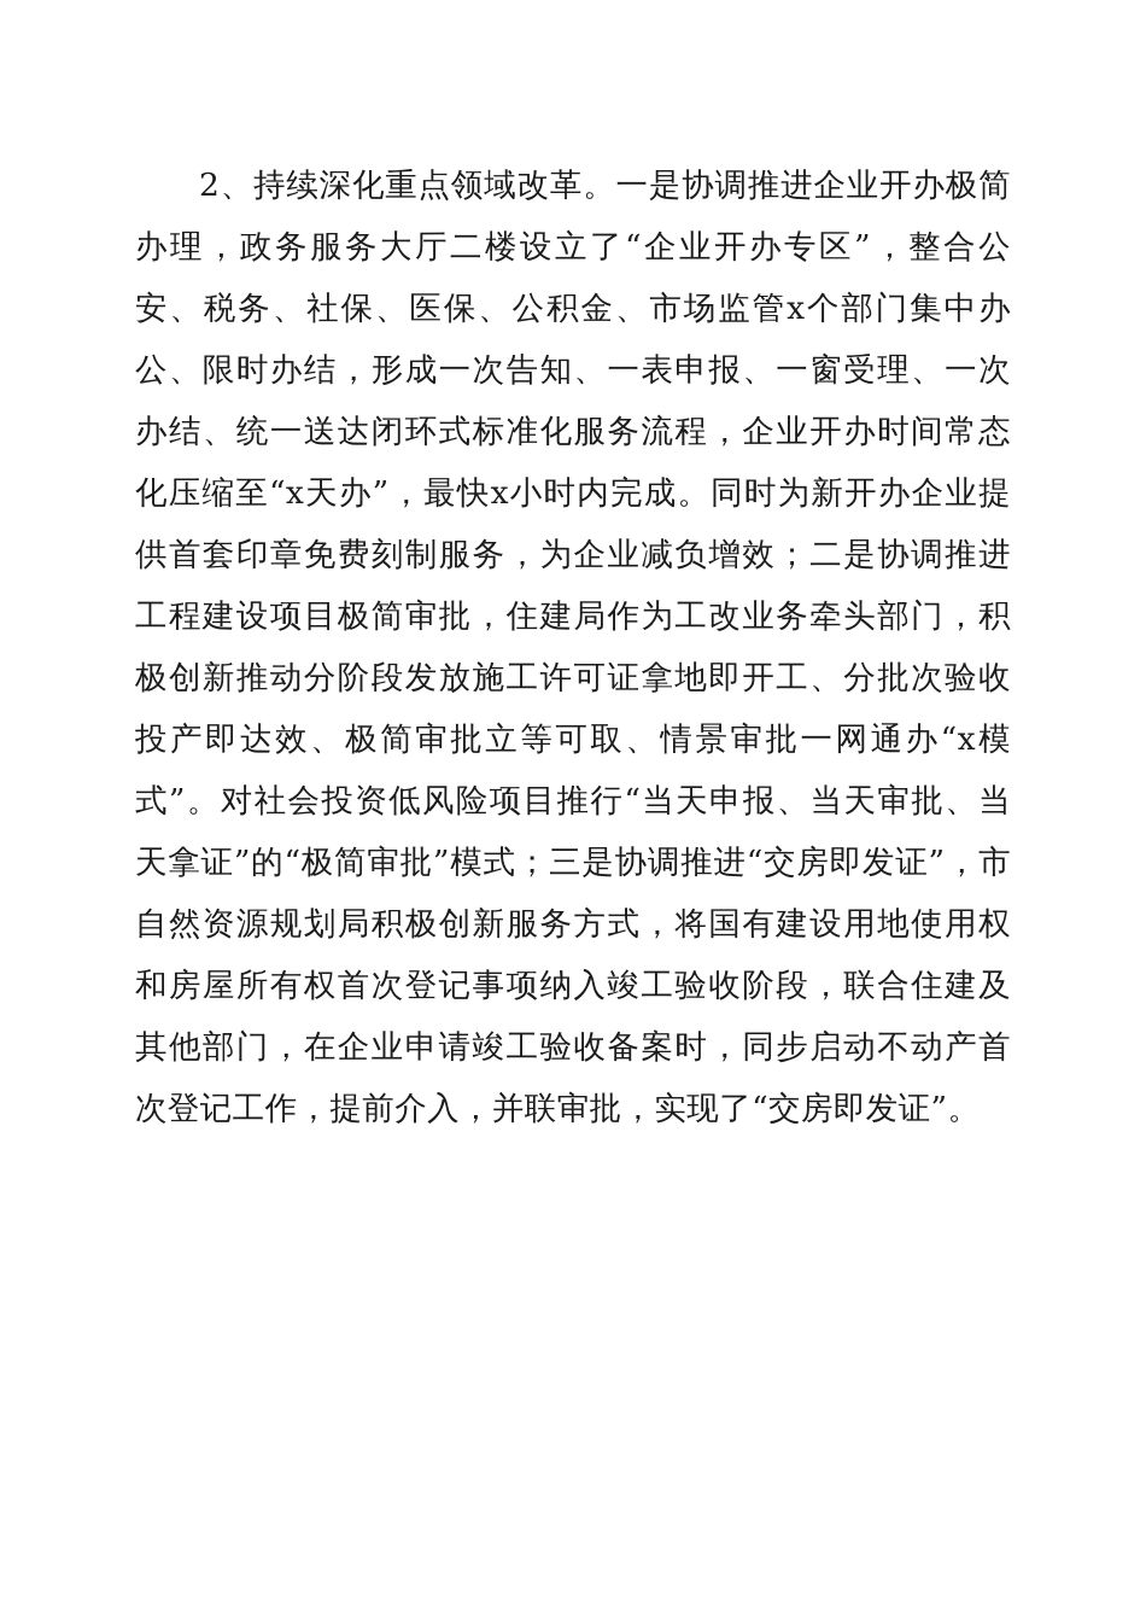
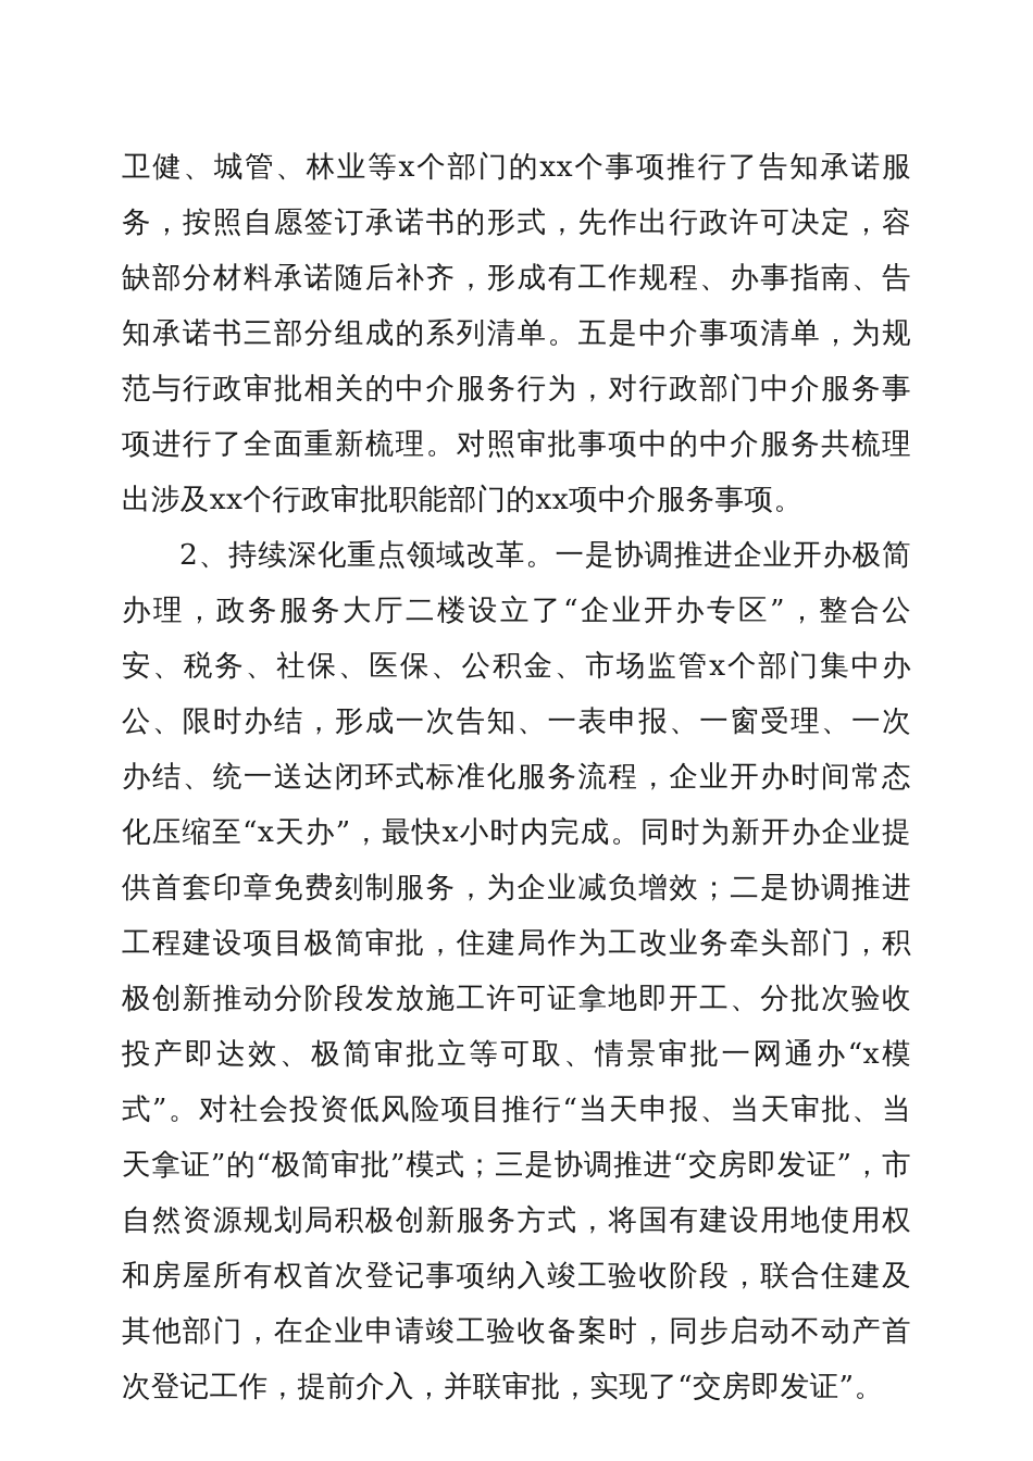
+ 卫健、城管、林业等x个部门的xx个事项推行了告知承诺服务，按照自愿签订承诺书的形式，先作出行政许可决定，容缺部分材料承诺随后补齐，形成有工作规程、办事指南、告知承诺书三部分组成的系列清单。五是中介事项清单，为规范与行政审批相关的中介服务行为，对行政部门中介服务事项进行了全面重新梳理。对照审批事项中的中介服务共梳理出涉及xx个行政审批职能部门的xx项中介服务事项。
  2、持续深化重点领域改革。一是协调推进企业开办极简办理，政务服务大厅二楼设立了“企业开办专区”，整合公安、税务、社保、医保、公积金、市场监管x个部门集中办公、限时办结，形成一次告知、一表申报、一窗受理、一次办结、统一送达闭环式标准化服务流程，企业开办时间常态化压缩至“x天办”，最快x小时内完成。同时为新开办企业提供首套印章免费刻制服务，为企业减负增效；二是协调推进工程建设项目极简审批，住建局作为工改业务牵头部门，积极创新推动分阶段发放施工许可证拿地即开工、分批次验收投产即达效、极简审批立等可取、情景审批一网通办“x模式”。对社会投资低风险项目推行“当天申报、当天审批、当天拿证”的“极简审批”模式；三是协调推进“交房即发证”，市自然资源规划局积极创新服务方式，将国有建设用地使用权和房屋所有权首次登记事项纳入竣工验收阶段，联合住建及其他部门，在企业申请竣工验收备案时，同步启动不动产首次登记工作，提前介入，并联审批，实现了“交房即发证”。
